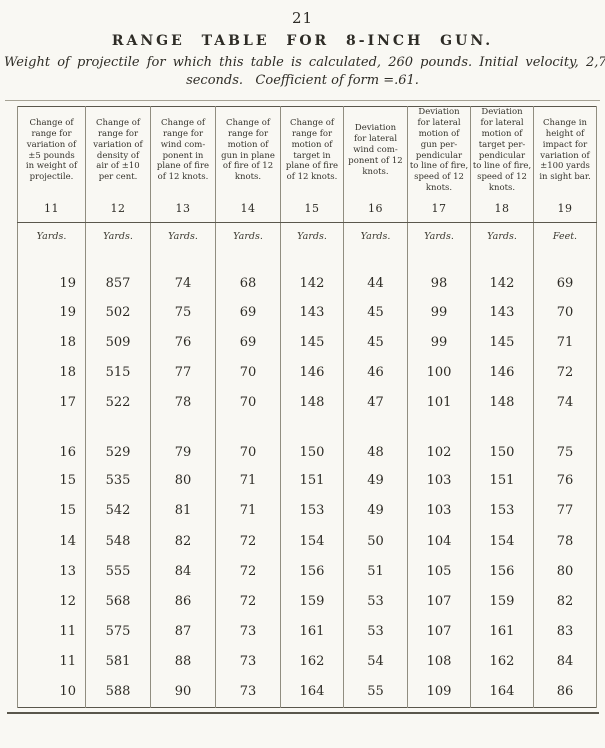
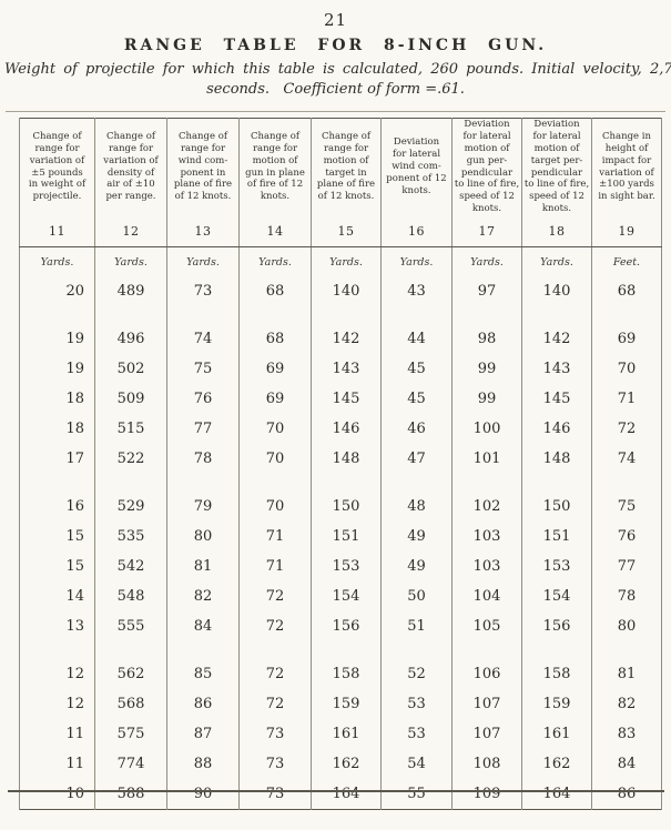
  21
  RANGE TABLE FOR 8-INCH GUN.
  Weight of projectile for which this table is calculated, 260 pounds. Initial velocity, 2,7
  seconds. Coefficient of form =.61.
- Change of range for variation of ±5 pounds in weight of projectile.	Change of range for variation of density of air of ±10 per cent.	Change of range for wind com- ponent in plane of fire of 12 knots.	Change of range for motion of gun in plane of fire of 12 knots.	Change of range for motion of target in plane of fire of 12 knots.	Deviation for lateral wind com- ponent of 12 knots.	Deviation for lateral motion of gun per- pendicular to line of fire, speed of 12 knots.	Deviation for lateral motion of target per- pendicular to line of fire, speed of 12 knots.	Change in height of impact for variation of ±100 yards in sight bar.
+ Change of range for variation of ±5 pounds in weight of projectile.	Change of range for variation of density of air of ±10 per range.	Change of range for wind com- ponent in plane of fire of 12 knots.	Change of range for motion of gun in plane of fire of 12 knots.	Change of range for motion of target in plane of fire of 12 knots.	Deviation for lateral wind com- ponent of 12 knots.	Deviation for lateral motion of gun per- pendicular to line of fire, speed of 12 knots.	Deviation for lateral motion of target per- pendicular to line of fire, speed of 12 knots.	Change in height of impact for variation of ±100 yards in sight bar.
  11	12	13	14	15	16	17	18	19
  Yards.	Yards.	Yards.	Yards.	Yards.	Yards.	Yards.	Yards.	Feet.
+ 20	489	73	68	140	43	97	140	68
- 19	857	74	68	142	44	98	142	69
+ 19	496	74	68	142	44	98	142	69
  19	502	75	69	143	45	99	143	70
  18	509	76	69	145	45	99	145	71
  18	515	77	70	146	46	100	146	72
  17	522	78	70	148	47	101	148	74
  16	529	79	70	150	48	102	150	75
  15	535	80	71	151	49	103	151	76
  15	542	81	71	153	49	103	153	77
  14	548	82	72	154	50	104	154	78
  13	555	84	72	156	51	105	156	80
+ 12	562	85	72	158	52	106	158	81
  12	568	86	72	159	53	107	159	82
  11	575	87	73	161	53	107	161	83
- 11	581	88	73	162	54	108	162	84
+ 11	774	88	73	162	54	108	162	84
  10	588	90	73	164	55	109	164	86
